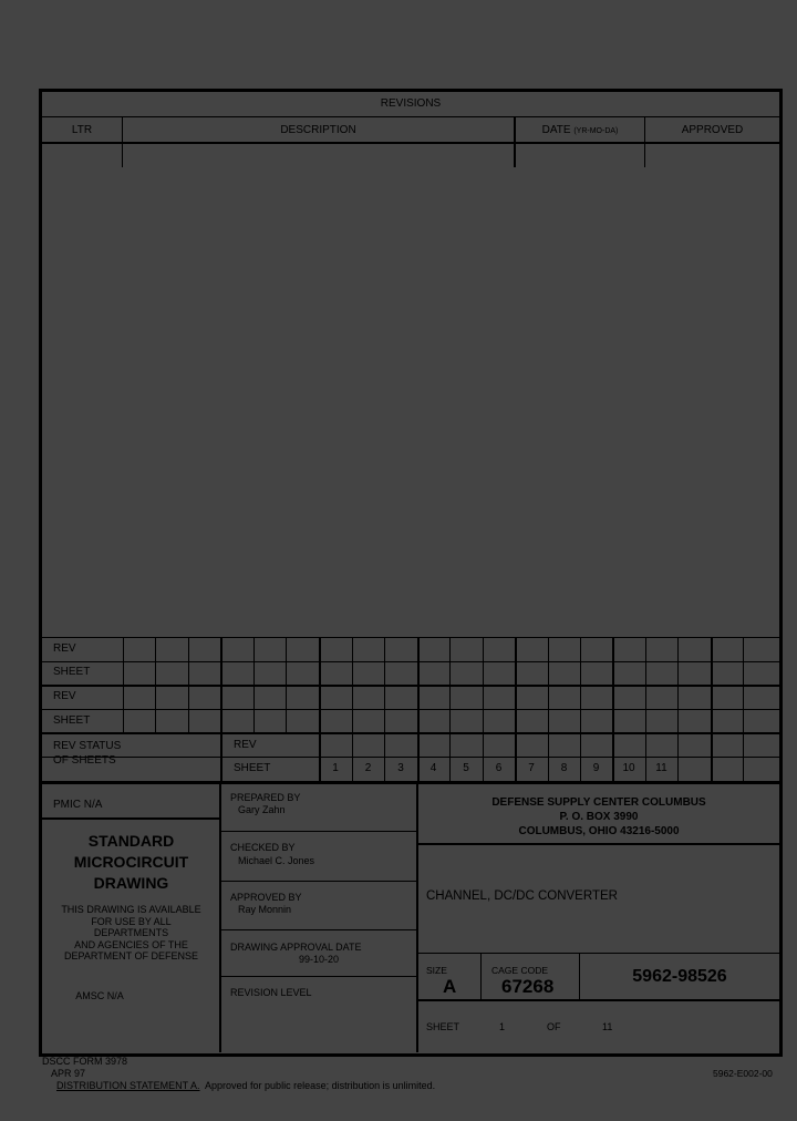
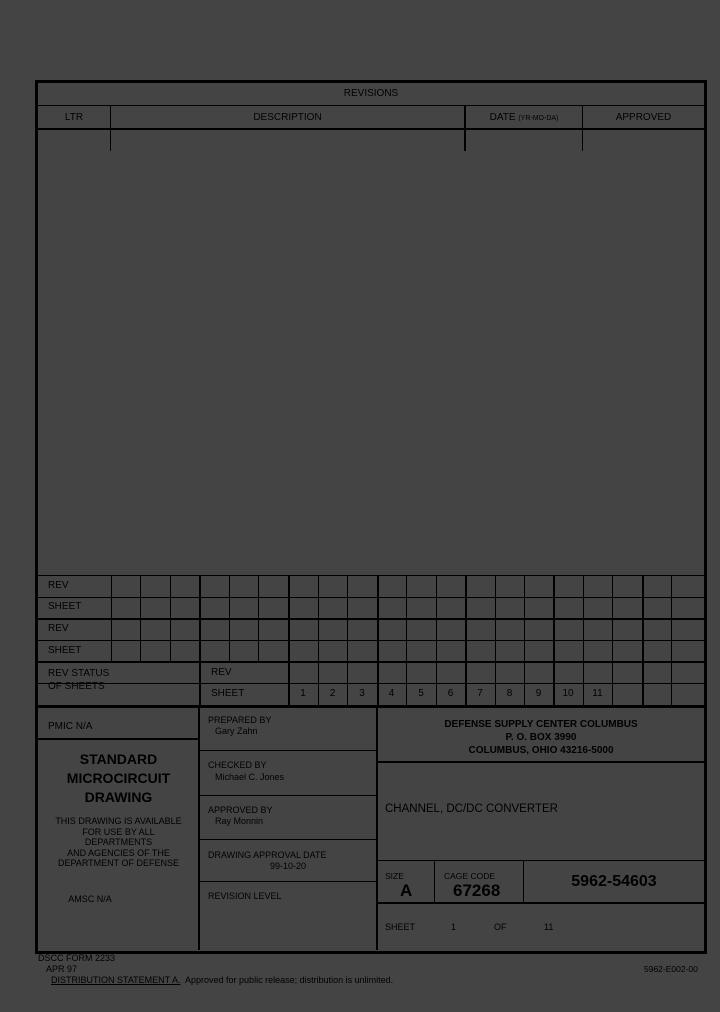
  REVISIONS
  LTR
  DESCRIPTION
  APPROVED
  REV
  SHEET
  REV
  SHEET
  REV STATUS
  OF SHEETS
  REV
  SHEET
  1
  2
  3
  4
  5
  6
  7
  8
  9
  10
  11
  PMIC N/A
  STANDARD
  MICROCIRCUIT
  DRAWING
  THIS DRAWING IS AVAILABLE
  FOR USE BY ALL
  DEPARTMENTS
  AND AGENCIES OF THE
  DEPARTMENT OF DEFENSE
  AMSC N/A
  PREPARED BY
  Gary Zahn
  CHECKED BY
  Michael C. Jones
  APPROVED BY
  Ray Monnin
  DRAWING APPROVAL DATE
  99-10-20
  REVISION LEVEL
  DEFENSE SUPPLY CENTER COLUMBUS
  P. O. BOX 3990
  COLUMBUS, OHIO 43216-5000
  CHANNEL, DC/DC CONVERTER
  SIZE
  A
  CAGE CODE
  67268
- 5962-98526
+ 5962-54603
  SHEET
  1
  OF
  11
- DSCC FORM 3978
+ DSCC FORM 2233
  APR 97
  DISTRIBUTION STATEMENT A. Approved for public release; distribution is unlimited.
  5962-E002-00
